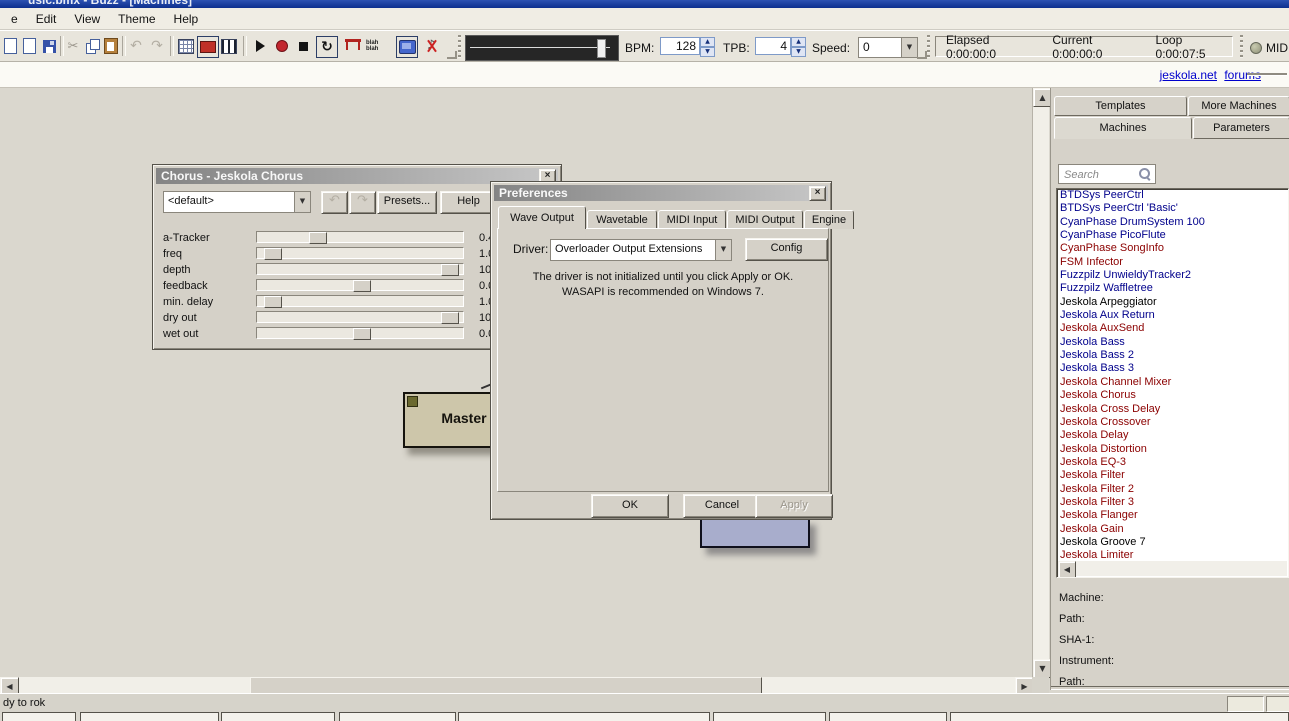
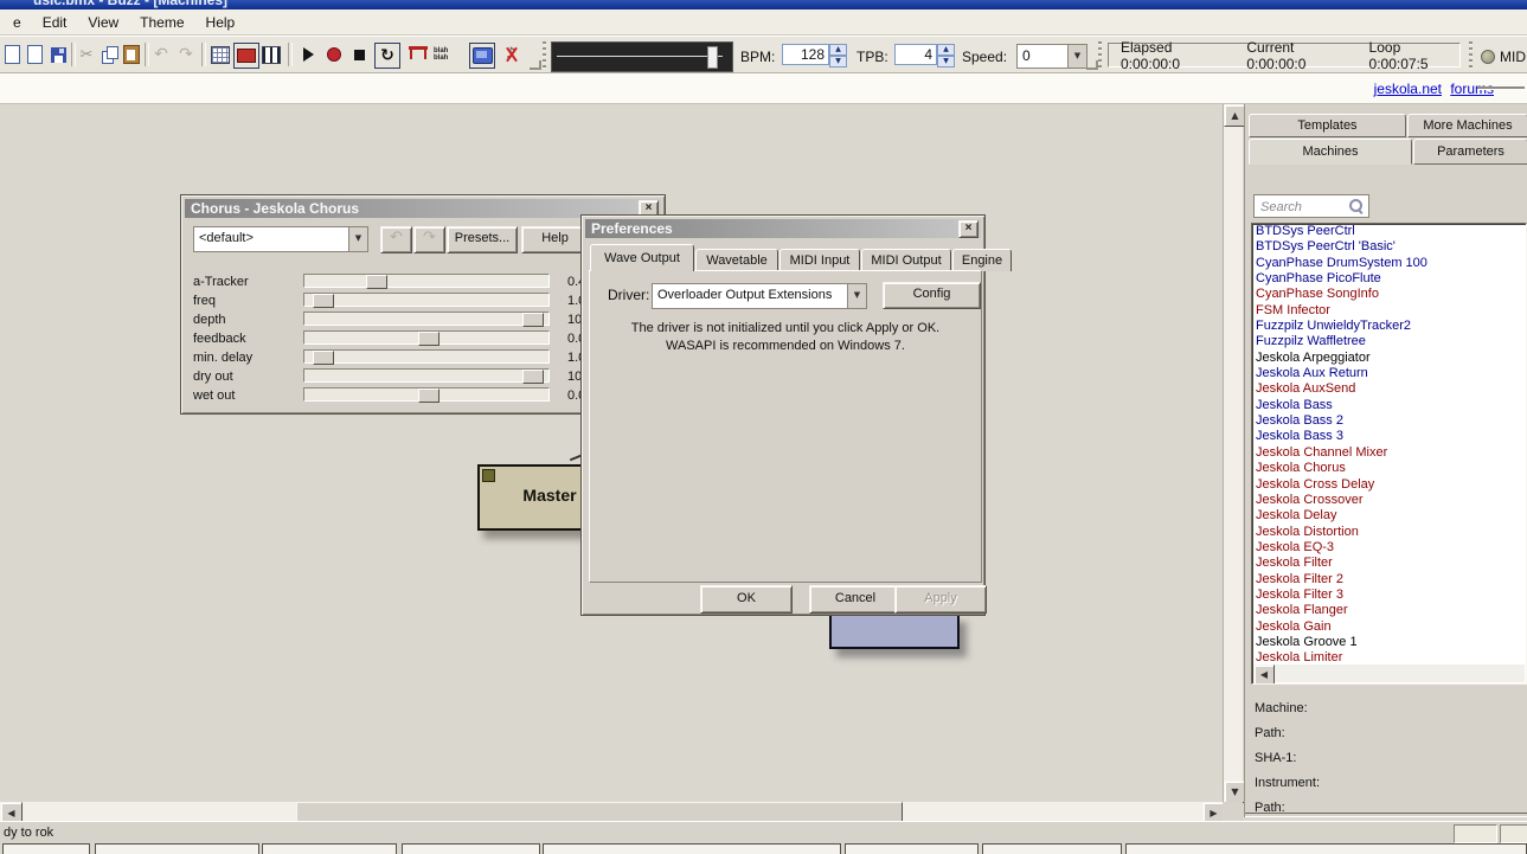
  usic.bmx - Buzz - [Machines]
  e
  Edit
  View
  Theme
  Help
  ✂
  ↶
  ↷
  ↻
  BPM:
  128
  TPB:
  4
  Speed:
  0
  ▼
  Elapsed 0:00:00:0
  Current 0:00:00:0
  Loop 0:00:07:5
  MID
  jeskola.net
  Master
  Chorus - Jeskola Chorus
  ×
  <default>
  ▼
  ↶
  ↷
  Presets...
  Help
  a-Tracker
  freq
  depth
  feedback
  min. delay
  dry out
  wet out
  Preferences
  ×
  Wave Output
  Wavetable
  MIDI Input
  MIDI Output
  Engine
  Driver:
  Overloader Output Extensions
  ▼
  Config
  The driver is not initialized until you click Apply or OK.
  WASAPI is recommended on Windows 7.
  OK
  Cancel
  Apply
  ▲
  ▼
  ◀
  ▶
  Templates
  More Machines
  Machines
  Parameters
  Search
  BTDSys PeerCtrl
  BTDSys PeerCtrl 'Basic'
  CyanPhase DrumSystem 100
  CyanPhase PicoFlute
  CyanPhase SongInfo
  FSM Infector
  Fuzzpilz UnwieldyTracker2
  Fuzzpilz Waffletree
  Jeskola Arpeggiator
  Jeskola Aux Return
  Jeskola AuxSend
  Jeskola Bass
  Jeskola Bass 2
  Jeskola Bass 3
  Jeskola Channel Mixer
  Jeskola Chorus
  Jeskola Cross Delay
  Jeskola Crossover
  Jeskola Delay
  Jeskola Distortion
  Jeskola EQ-3
  Jeskola Filter
  Jeskola Filter 2
  Jeskola Filter 3
  Jeskola Flanger
  Jeskola Gain
- Jeskola Groove 7
+ Jeskola Groove 1
  Jeskola Limiter
  ◀
  Machine:
  Path:
  SHA-1:
  Instrument:
  Path:
  dy to rok
